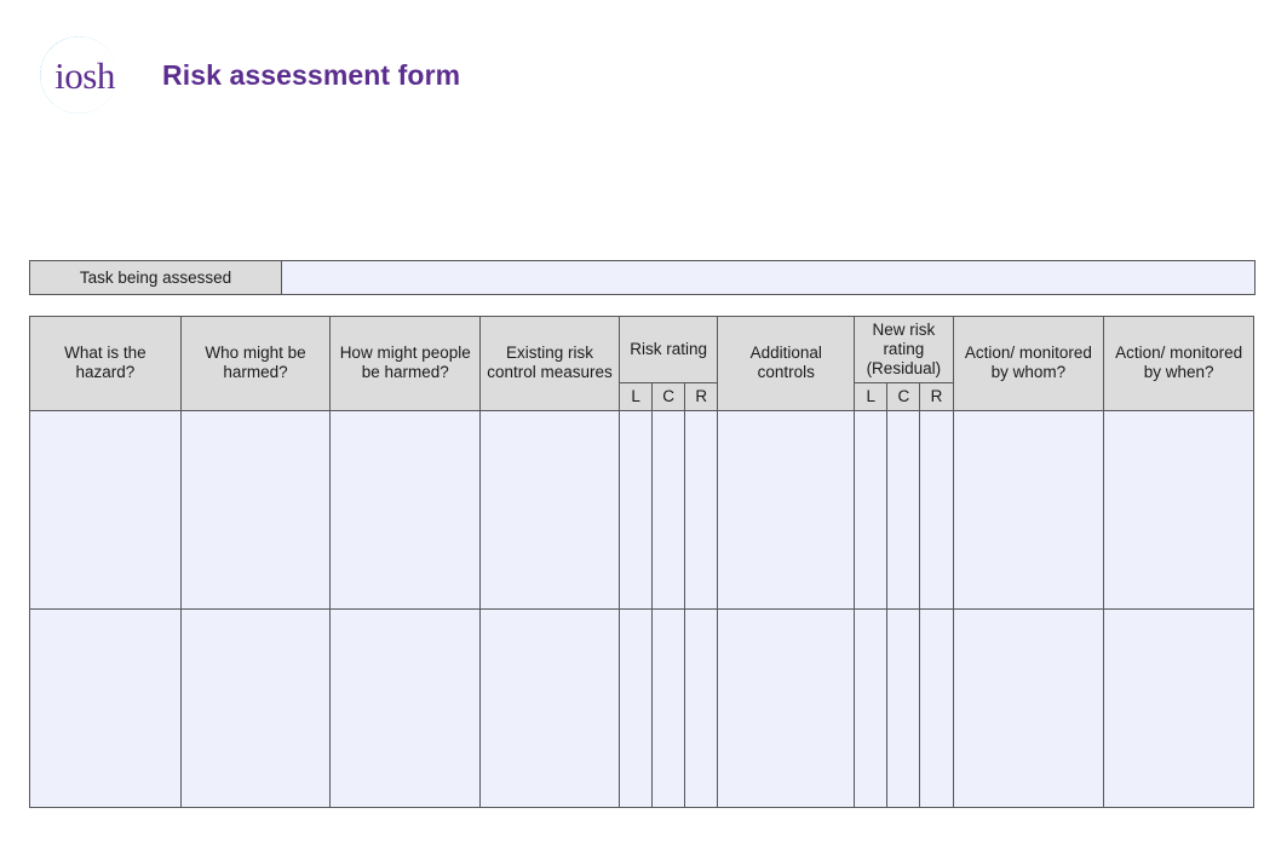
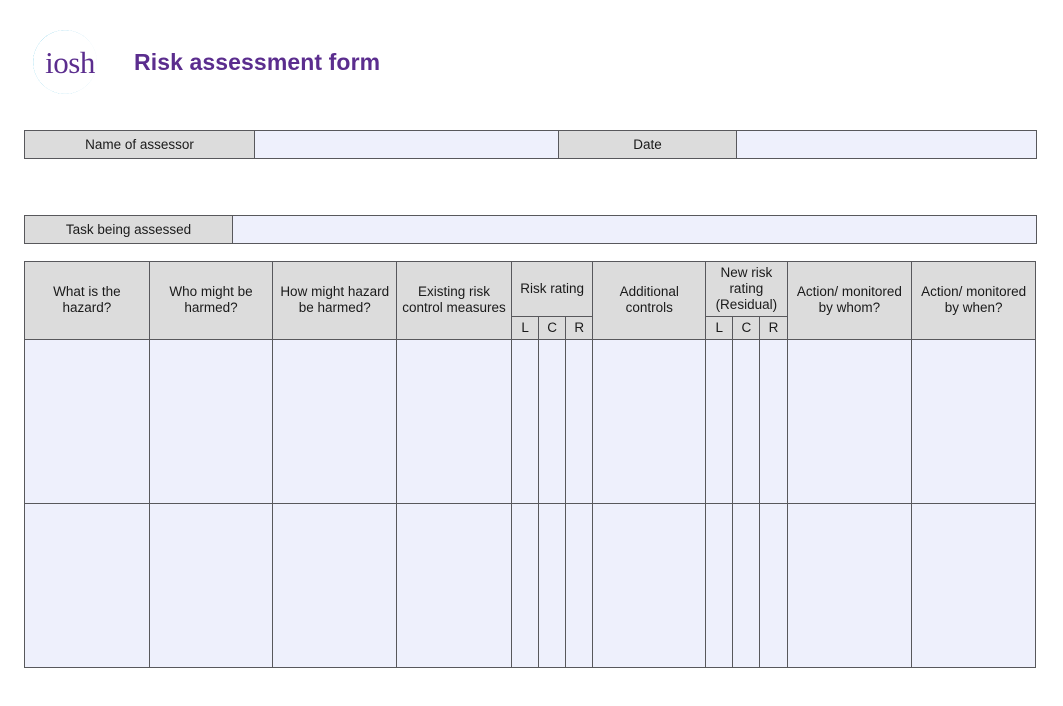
  iosh
  Risk assessment form
+ Name of assessor		Date
  Task being assessed
- What is the hazard?	Who might be harmed?	How might people be harmed?	Existing risk control measures	Risk rating	Additional controls	New risk rating (Residual)	Action/ monitored by whom?	Action/ monitored by when?
+ What is the hazard?	Who might be harmed?	How might hazard be harmed?	Existing risk control measures	Risk rating	Additional controls	New risk rating (Residual)	Action/ monitored by whom?	Action/ monitored by when?
  L	C	R	L	C	R
